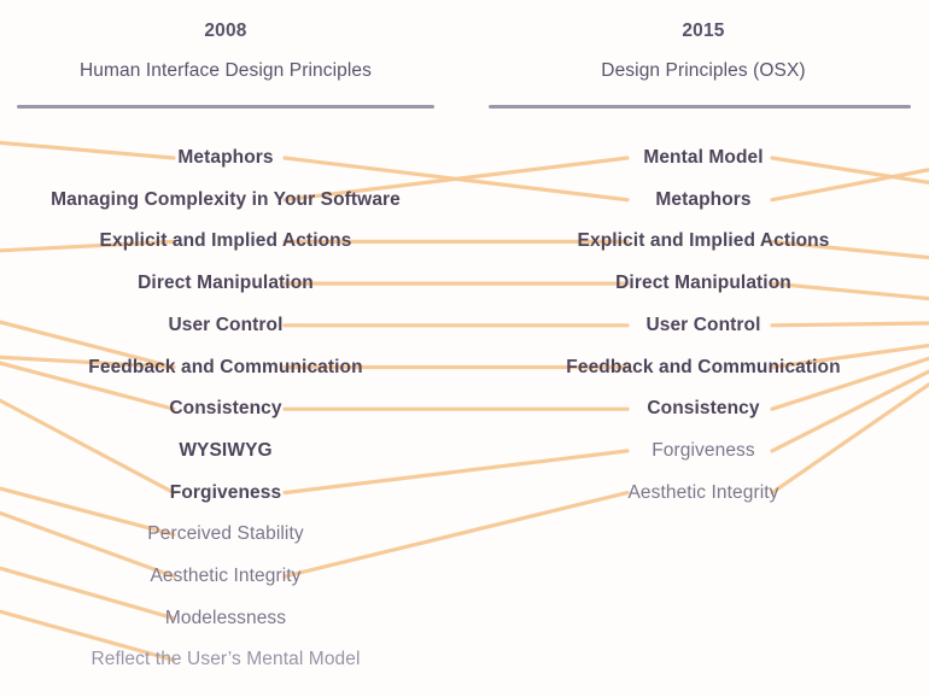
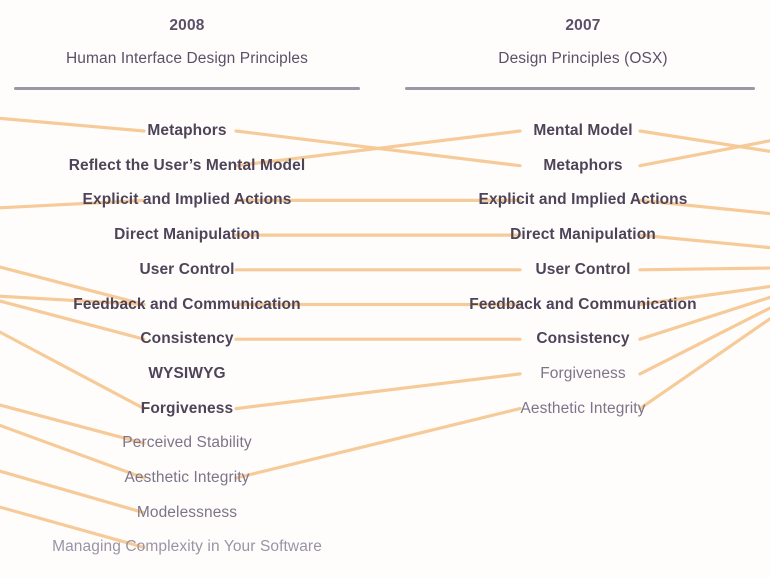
  2008
  Human Interface Design Principles
  Metaphors
- Managing Complexity in Your Software
+ Reflect the User’s Mental Model
  Explicit and Implied Actions
  Direct Manipulation
  User Control
  Feedback and Communication
  Consistency
  WYSIWYG
  Forgiveness
  Perceived Stability
  Aesthetic Integrity
  Modelessness
- Reflect the User’s Mental Model
+ Managing Complexity in Your Software
- 2015
+ 2007
  Design Principles (OSX)
  Mental Model
  Metaphors
  Explicit and Implied Actions
  Direct Manipulation
  User Control
  Feedback and Communication
  Consistency
  Forgiveness
  Aesthetic Integrity
